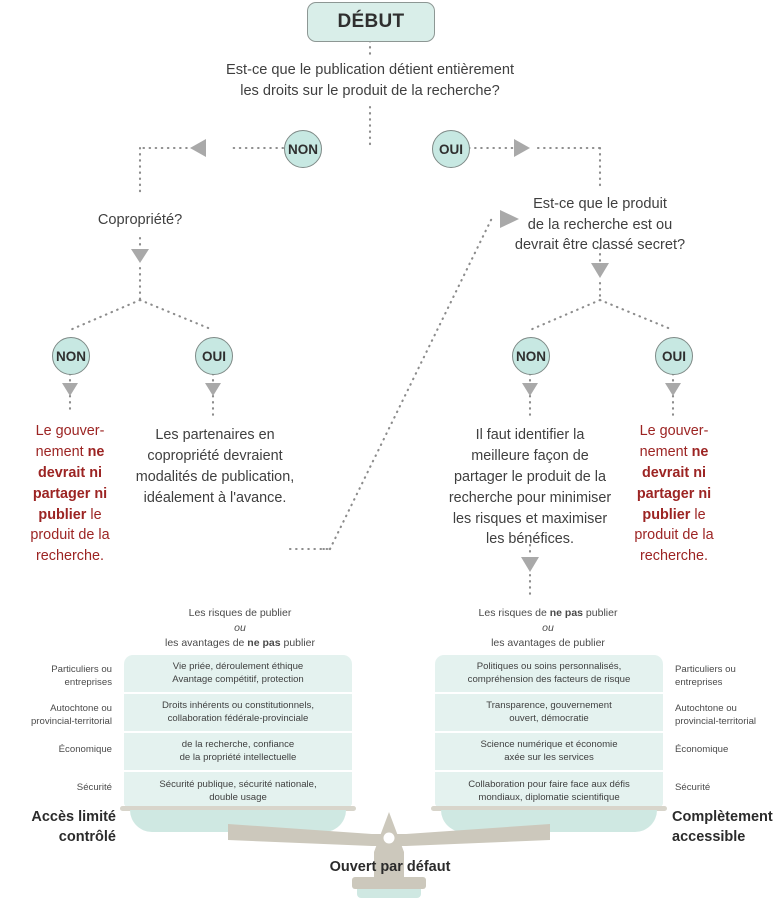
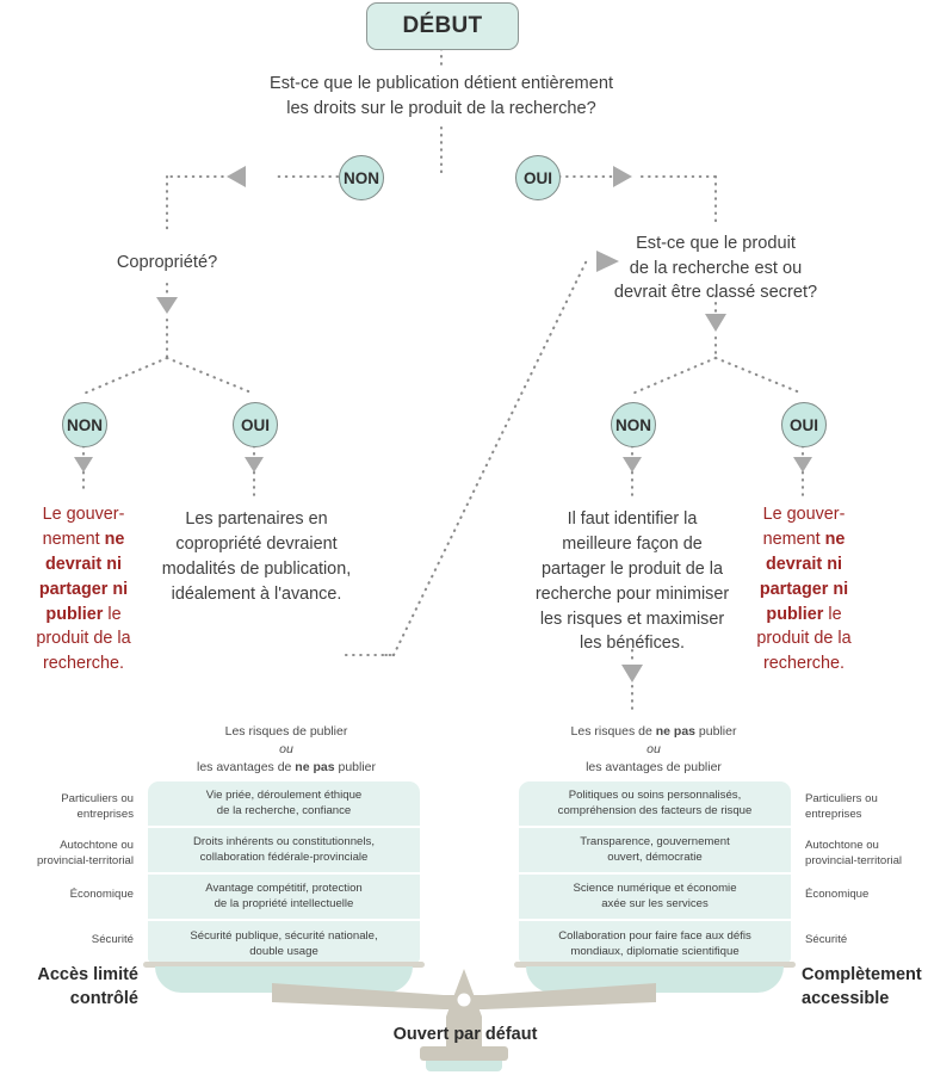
  DÉBUT
  Est-ce que le publication détient entièrement
  les droits sur le produit de la recherche?
  NON
  OUI
  Copropriété?
  Est-ce que le produit
  de la recherche est ou
  devrait être classé secret?
  NON
  OUI
  NON
  OUI
  Le gouver-
  nement ne
  devrait ni
  partager ni
  publier le
  produit de la
  recherche.
  Les partenaires en
  copropriété devraient
  modalités de publication,
  idéalement à l'avance.
  Il faut identifier la
  meilleure façon de
  partager le produit de la
  recherche pour minimiser
  les risques et maximiser
  les bénéfices.
  Le gouver-
  nement ne
  devrait ni
  partager ni
  publier le
  produit de la
  recherche.
  Les risques de publier
  ou
  les avantages de ne pas publier
  Les risques de ne pas publier
  ou
  les avantages de publier
  Vie priée, déroulement éthique
- Avantage compétitif, protection
+ de la recherche, confiance
  Droits inhérents ou constitutionnels,
  collaboration fédérale-provinciale
- de la recherche, confiance
+ Avantage compétitif, protection
  de la propriété intellectuelle
  Sécurité publique, sécurité nationale,
  double usage
  Politiques ou soins personnalisés,
  compréhension des facteurs de risque
  Transparence, gouvernement
  ouvert, démocratie
  Science numérique et économie
  axée sur les services
  Collaboration pour faire face aux défis
  mondiaux, diplomatie scientifique
  Particuliers ou
  entreprises
  Autochtone ou
  provincial-territorial
  Économique
  Sécurité
  Particuliers ou
  entreprises
  Autochtone ou
  provincial-territorial
  Économique
  Sécurité
  Accès limité
  contrôlé
  Complètement
  accessible
  Ouvert par défaut
